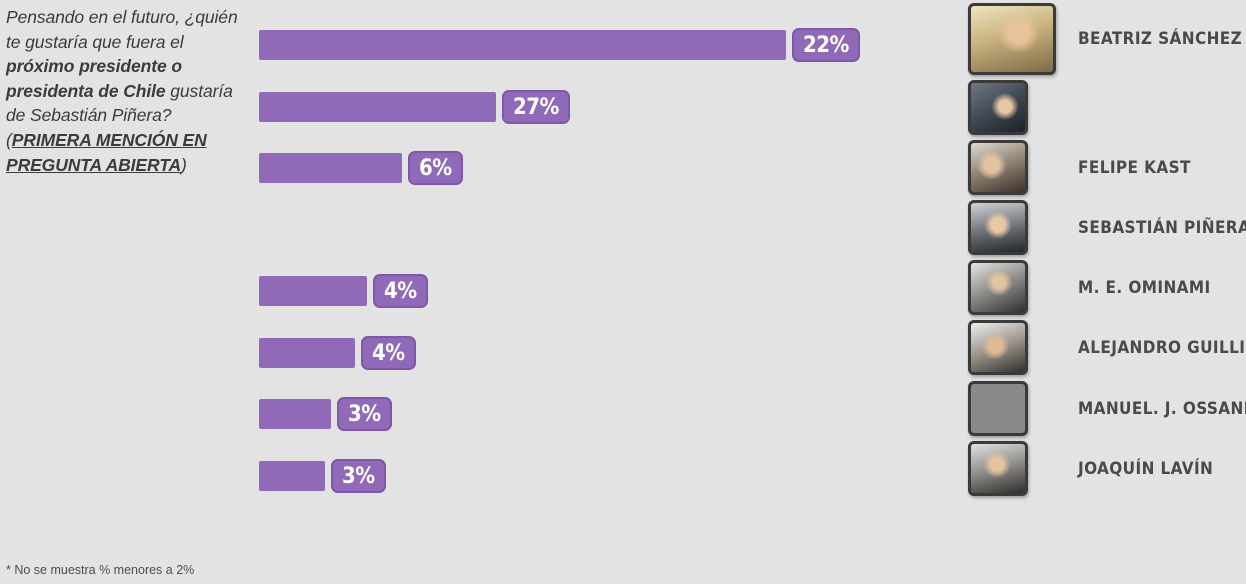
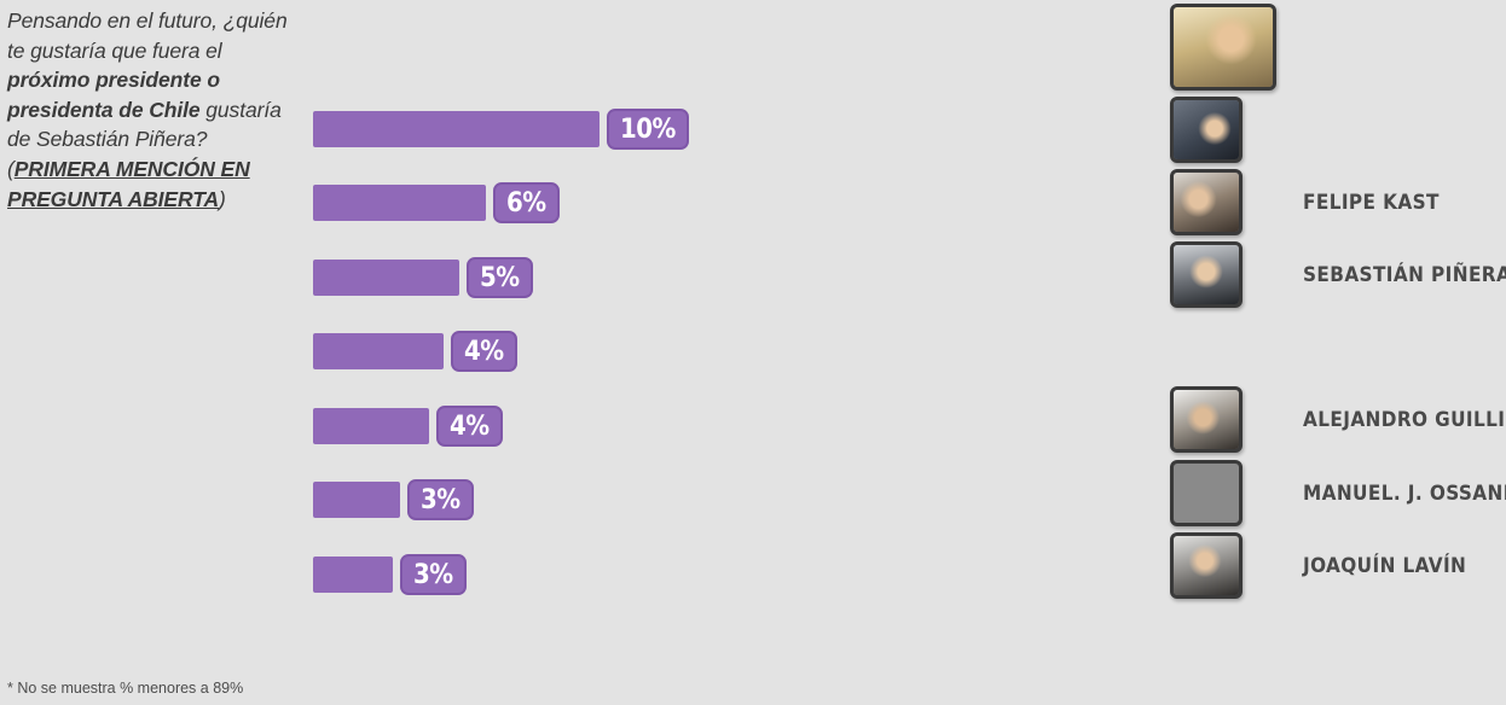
  Pensando en el futuro, ¿quién te gustaría que fuera el próximo presidente o presidenta de Chile gustaría de Sebastián Piñera? (PRIMERA MENCIÓN EN PREGUNTA ABIERTA)
- * No se muestra % menores a 2%
+ * No se muestra % menores a 89%
- 22%
- 27%
+ 10%
  6%
+ 5%
  4%
  4%
  3%
  3%
- BEATRIZ SÁNCHEZ
  FELIPE KAST
  SEBASTIÁN PIÑERA
- M. E. OMINAMI
  ALEJANDRO GUILLI
  MANUEL. J. OSSAN
  JOAQUÍN LAVÍN
